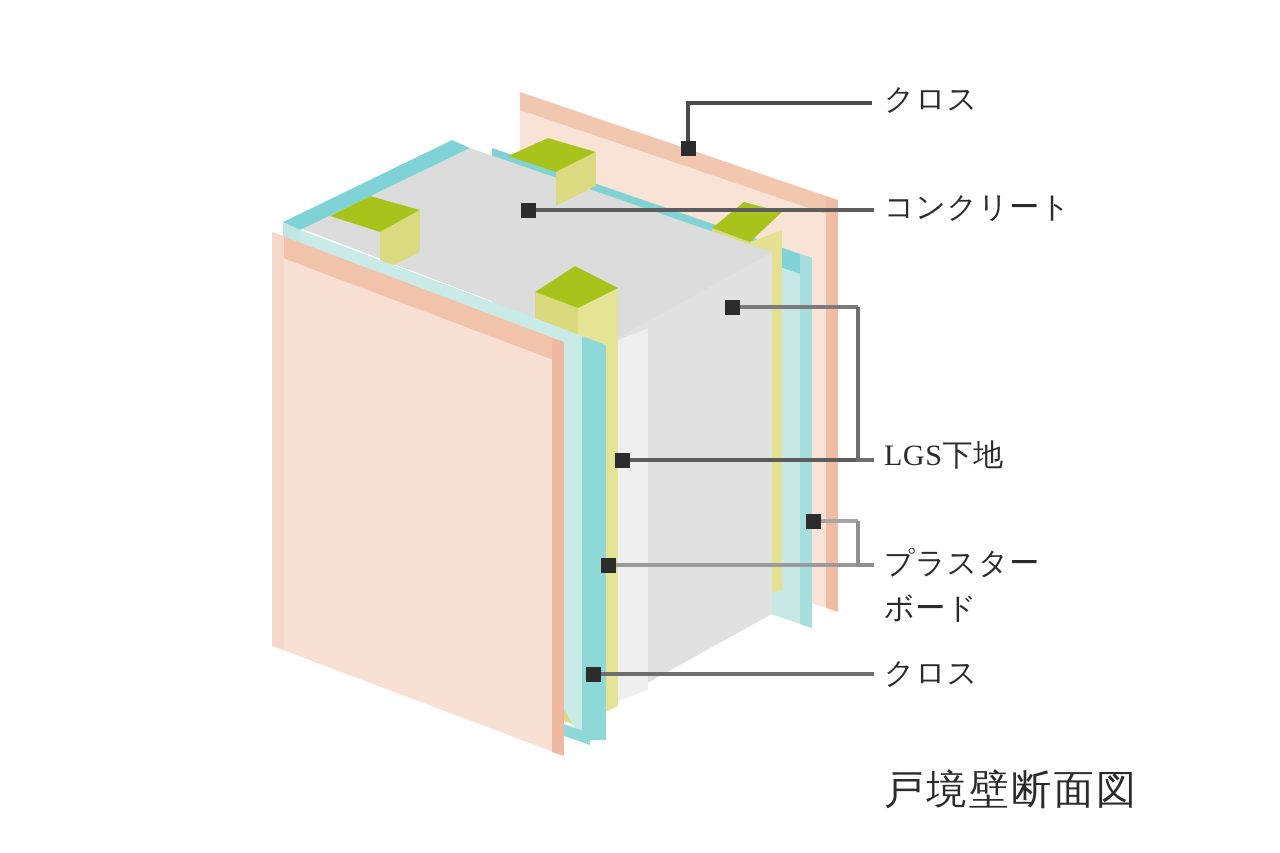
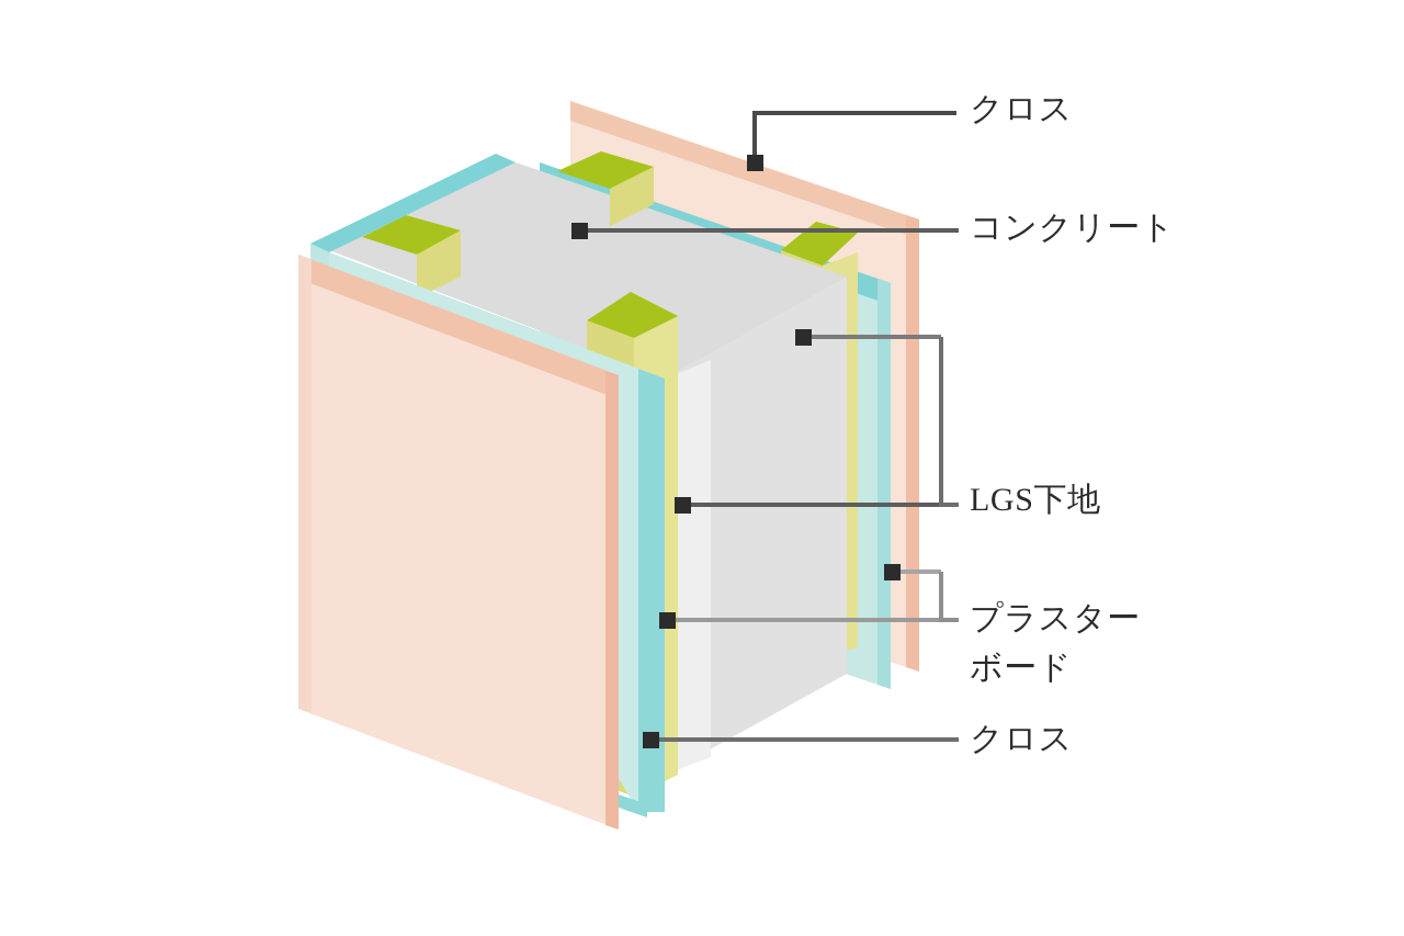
  クロス
  コンクリート
  LGS下地
  プラスター
  ボード
  クロス
- 戸境壁断面図
